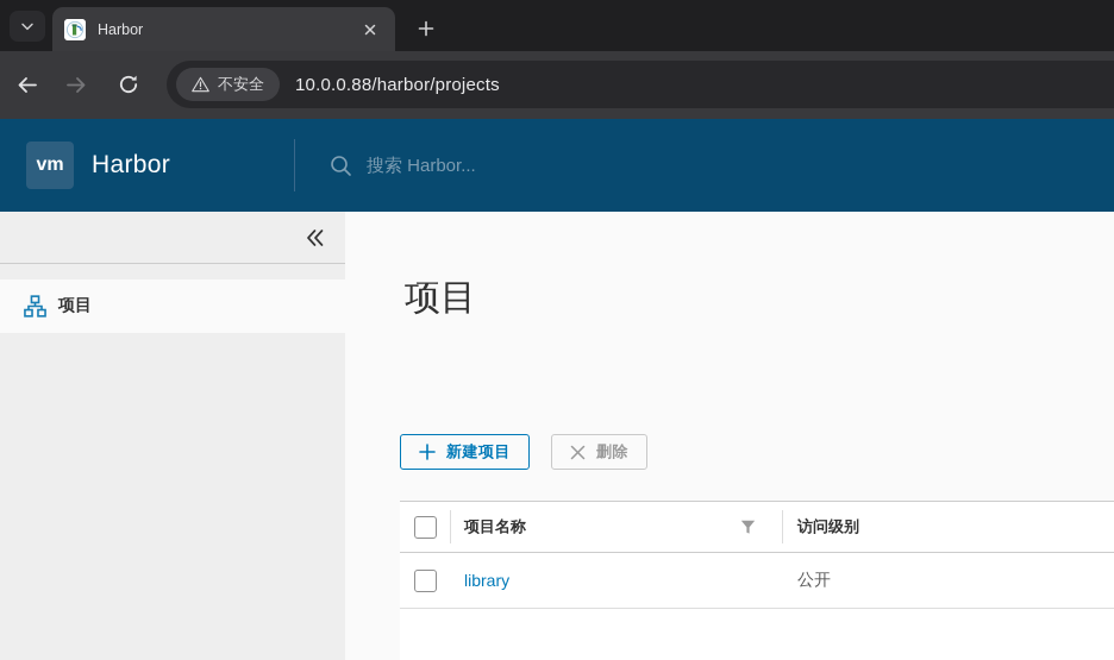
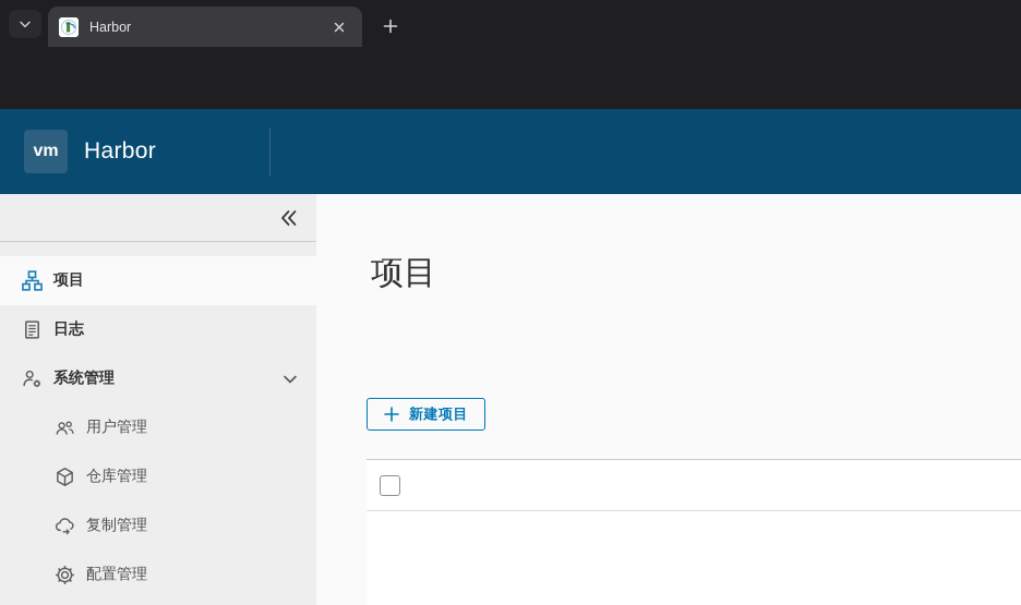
  Harbor
- 不安全
- 10.0.0.88/harbor/projects
  vm
  Harbor
- 搜索 Harbor...
  项目
+ 日志
+ 系统管理
+ 用户管理
+ 仓库管理
+ 复制管理
+ 配置管理
  项目
  新建项目
- 删除
- 项目名称
- 访问级别
- library
- 公开
